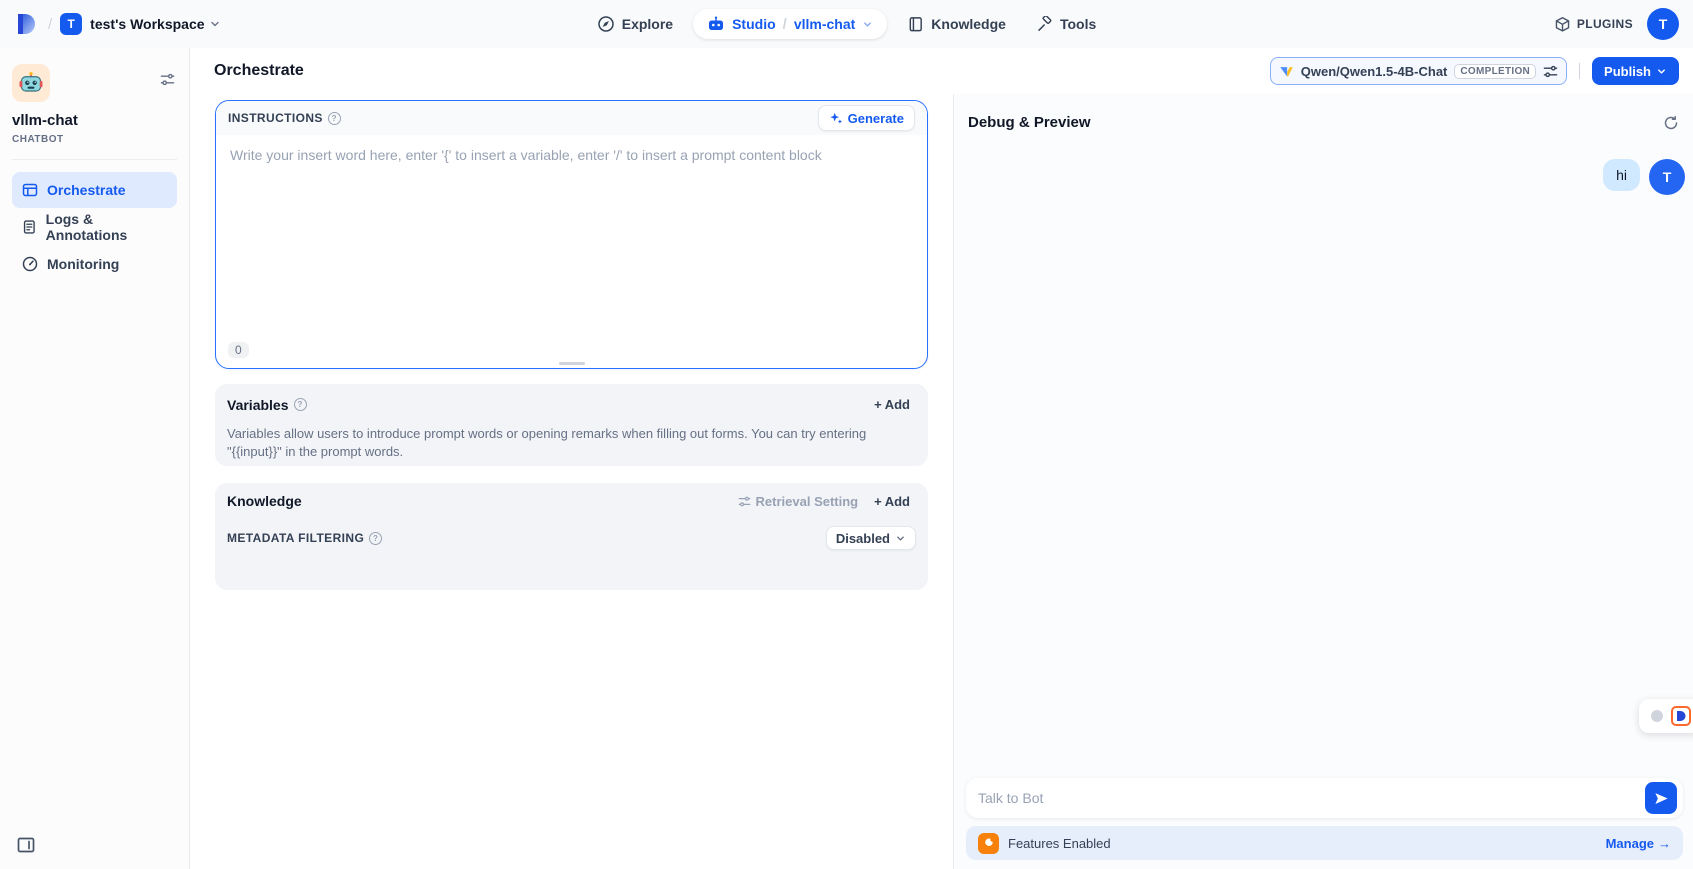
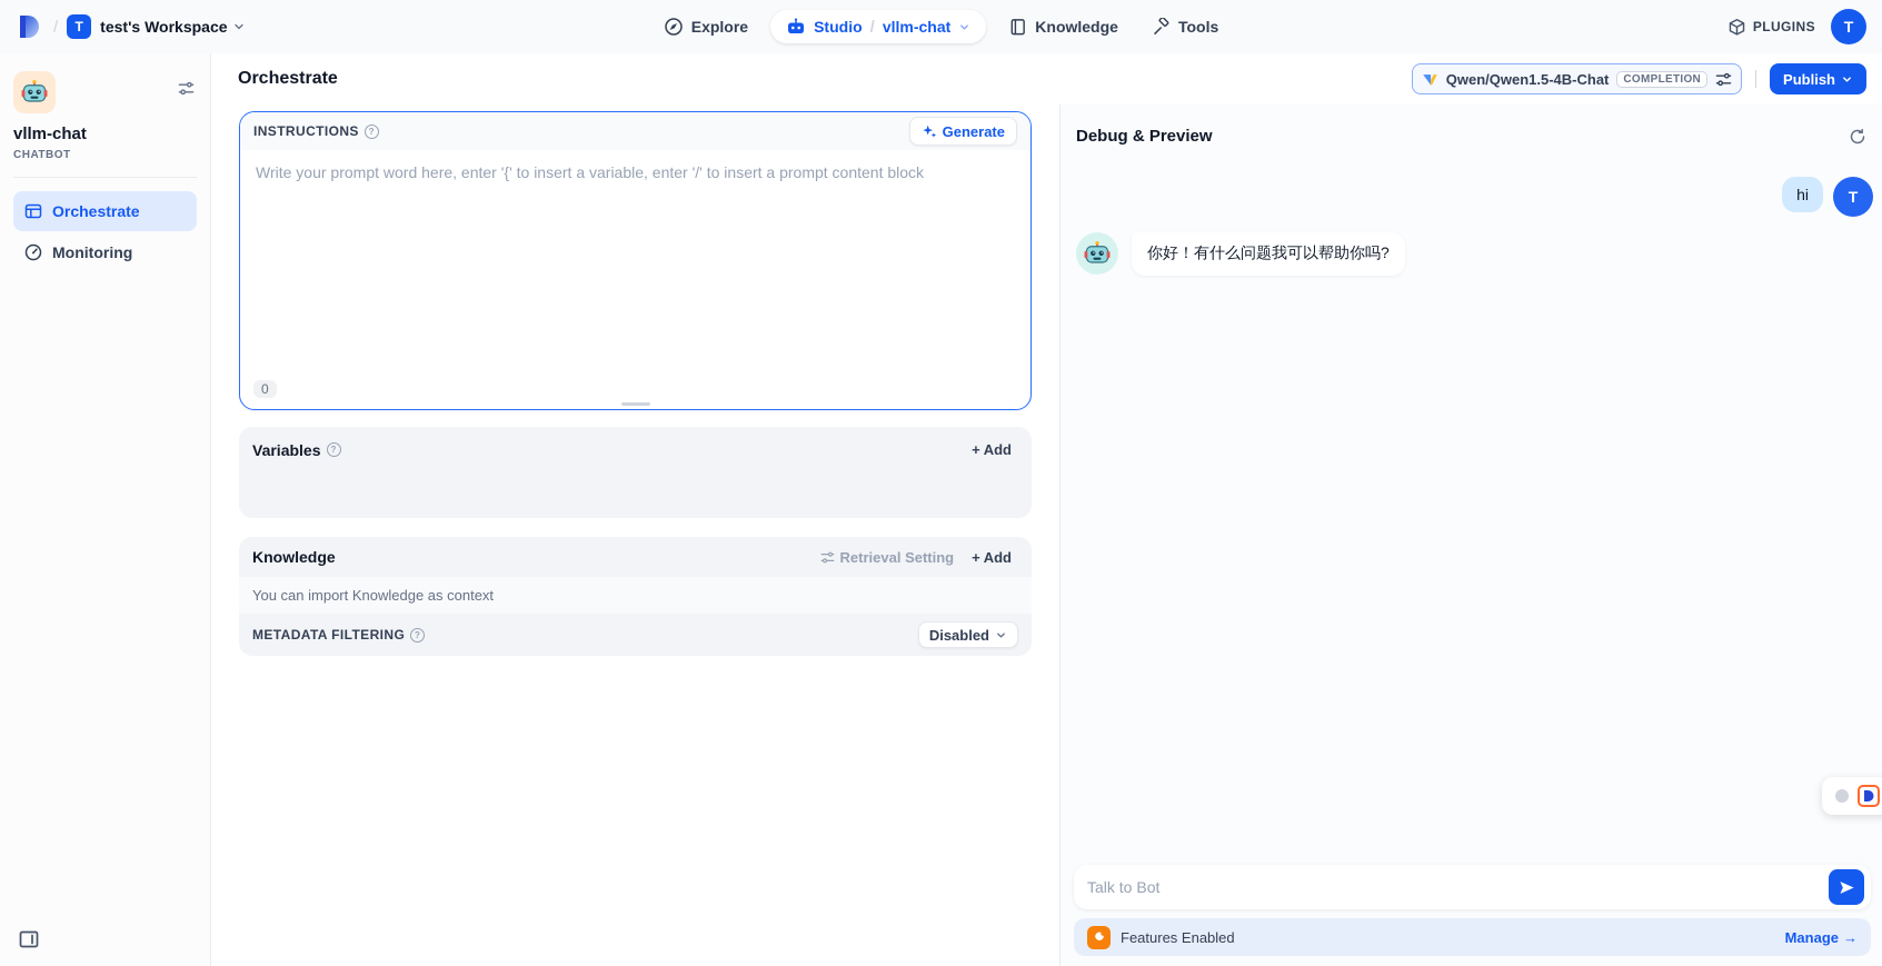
  /
  T
  test's Workspace
  Explore
  Studio
  /
  vllm-chat
  Knowledge
  Tools
  PLUGINS
  T
  vllm-chat
  CHATBOT
  Orchestrate
- Logs & Annotations
  Monitoring
  Orchestrate
  Qwen/Qwen1.5-4B-Chat
  COMPLETION
  Publish
  INSTRUCTIONS
  ?
  Generate
- Write your insert word here, enter '{' to insert a variable, enter '/' to insert a prompt content block
+ Write your prompt word here, enter '{' to insert a variable, enter '/' to insert a prompt content block
  0
  Variables
  ?
  +
  Add
- Variables allow users to introduce prompt words or opening remarks when filling out forms. You can try entering "{{input}}" in the prompt words.
  Knowledge
  Retrieval Setting
  +
  Add
+ You can import Knowledge as context
  METADATA FILTERING
  ?
  Disabled
  Debug & Preview
  hi
  T
+ 你好！有什么问题我可以帮助你吗?
  Talk to Bot
  Features Enabled
  Manage
  →
